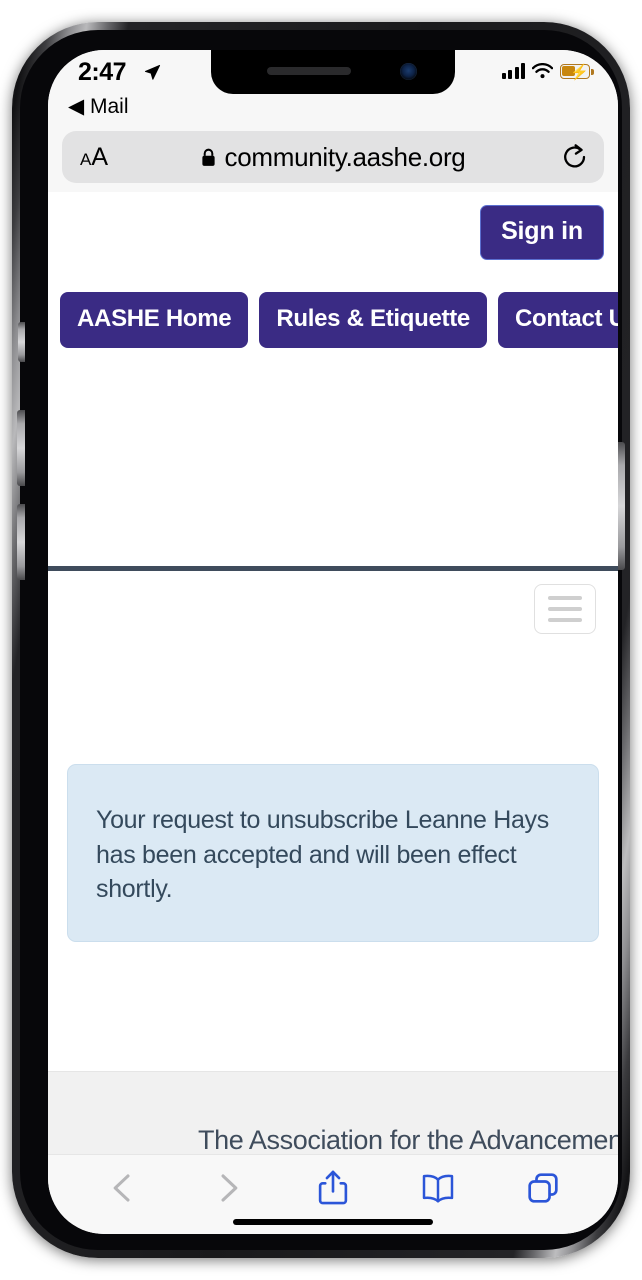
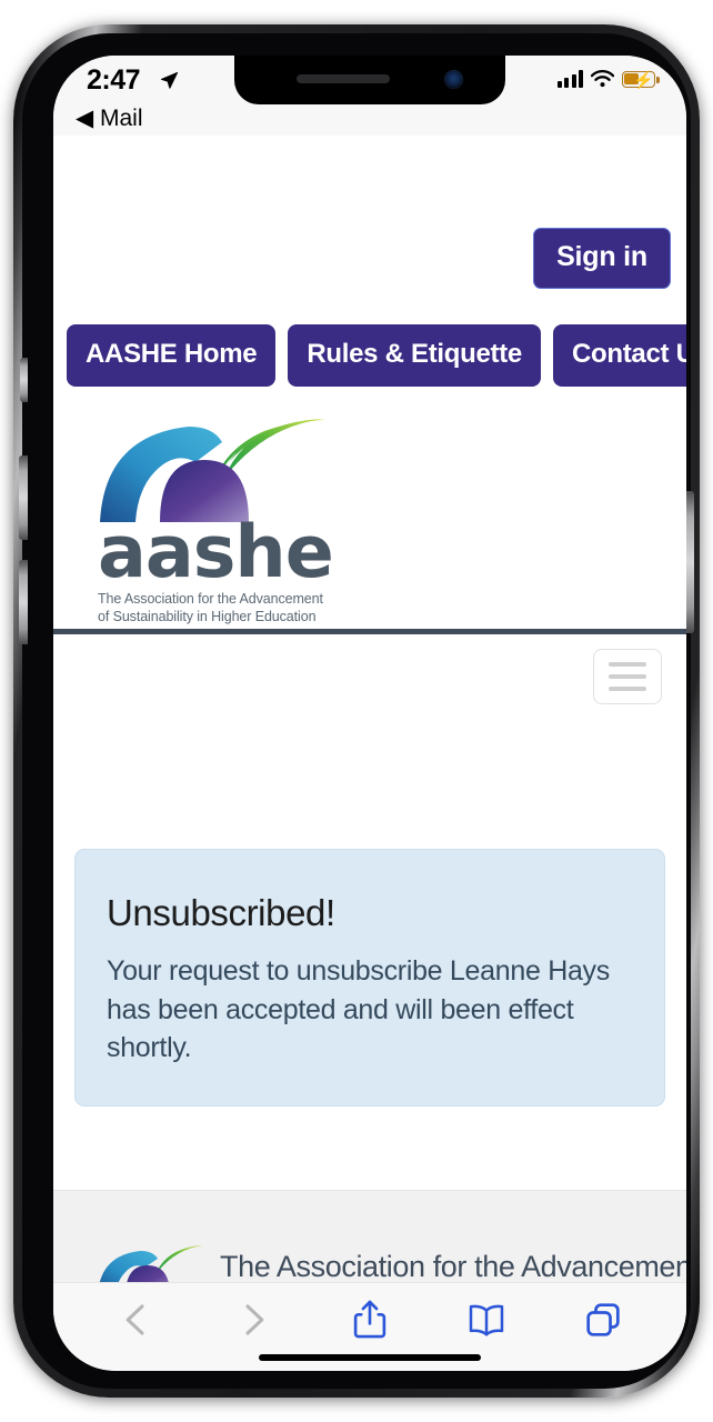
  2:47
  ⚡
  ◀ Mail
- AA
- community.aashe.org
  Sign in
  AASHE Home
  Rules & Etiquette
  Contact U
+ aashe
+ The Association for the Advancement
+ of Sustainability in Higher Education
+ Unsubscribed!
  Your request to unsubscribe Leanne Hays has been accepted and will been effect shortly.
  The Association for the Advancemen
